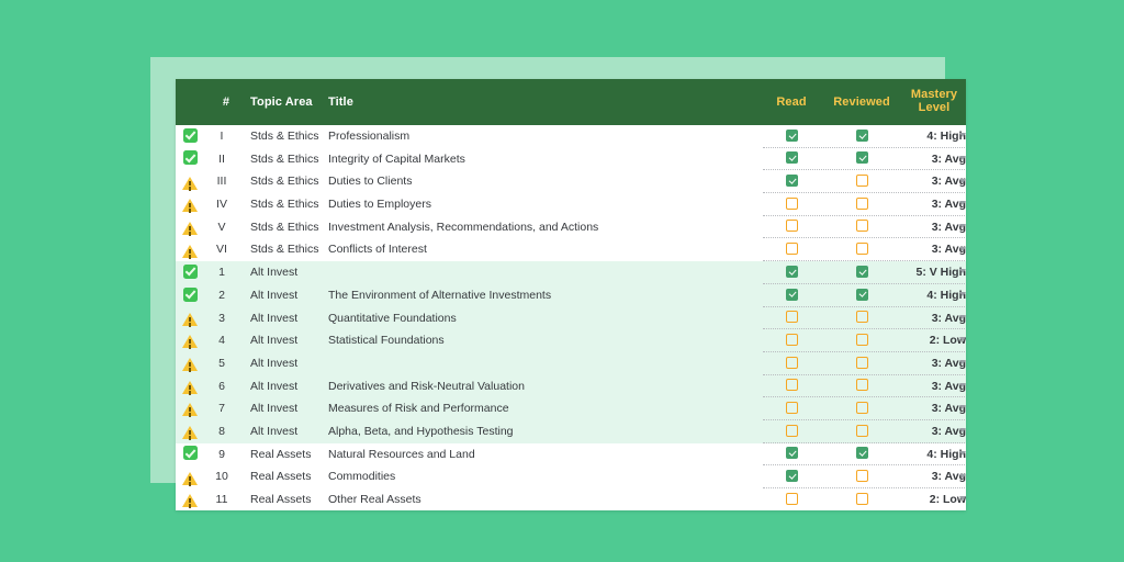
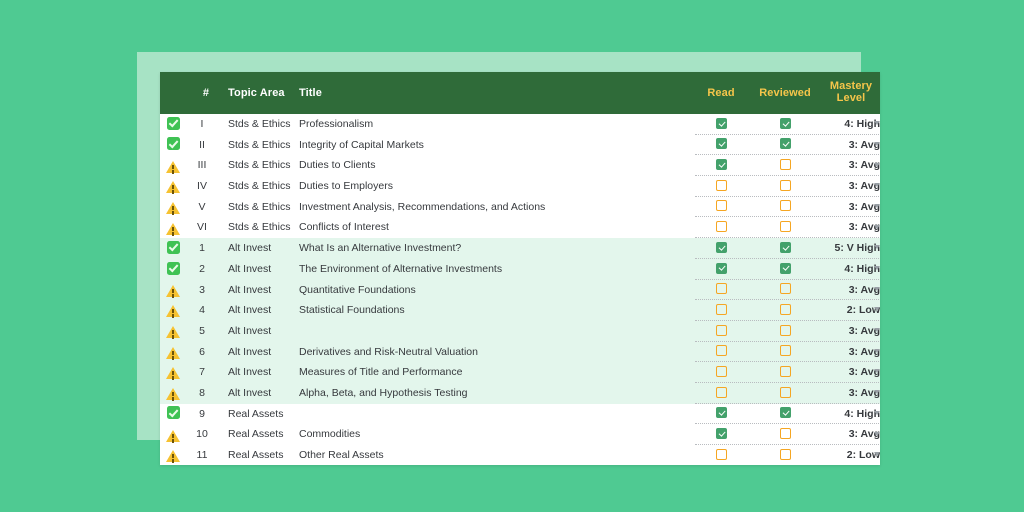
  #
  Topic Area
  Title
  Read
  Reviewed
  Mastery
  Level
  I
  Stds & Ethics
  Professionalism
  4: High
  II
  Stds & Ethics
  Integrity of Capital Markets
  3: Avg
  III
  Stds & Ethics
  Duties to Clients
  3: Avg
  IV
  Stds & Ethics
  Duties to Employers
  3: Avg
  V
  Stds & Ethics
  Investment Analysis, Recommendations, and Actions
  3: Avg
  VI
  Stds & Ethics
  Conflicts of Interest
  3: Avg
  1
  Alt Invest
+ What Is an Alternative Investment?
  5: V High
  2
  Alt Invest
  The Environment of Alternative Investments
  4: High
  3
  Alt Invest
  Quantitative Foundations
  3: Avg
  4
  Alt Invest
  Statistical Foundations
  2: Low
  5
  Alt Invest
  3: Avg
  6
  Alt Invest
  Derivatives and Risk-Neutral Valuation
  3: Avg
  7
  Alt Invest
- Measures of Risk and Performance
+ Measures of Title and Performance
  3: Avg
  8
  Alt Invest
  Alpha, Beta, and Hypothesis Testing
  3: Avg
  9
  Real Assets
- Natural Resources and Land
  4: High
  10
  Real Assets
  Commodities
  3: Avg
  11
  Real Assets
  Other Real Assets
  2: Low
